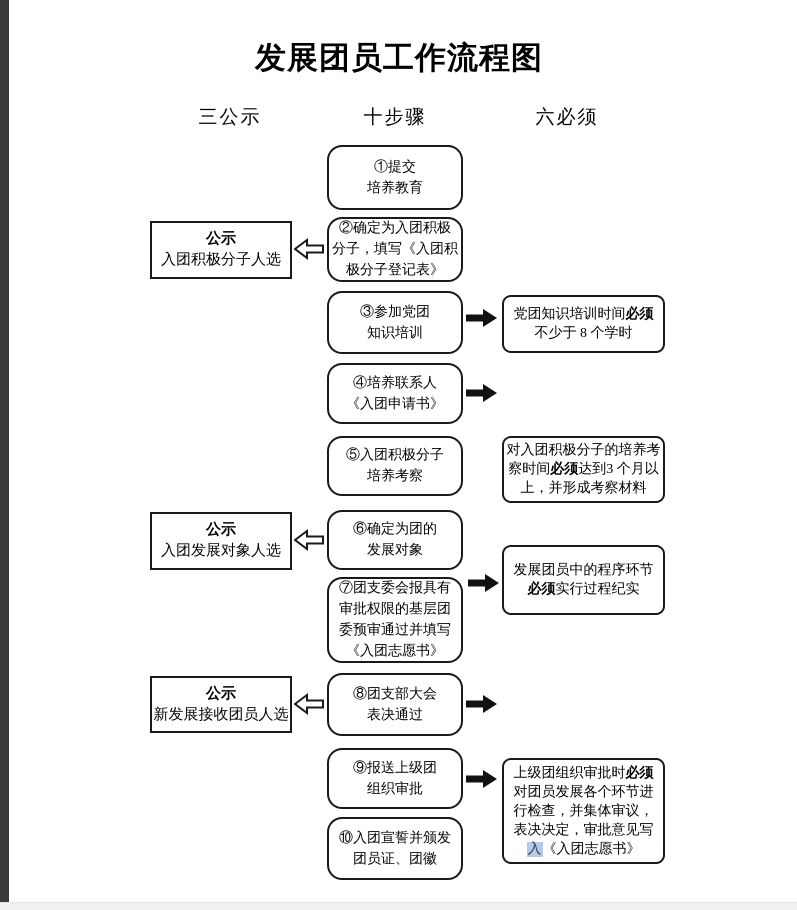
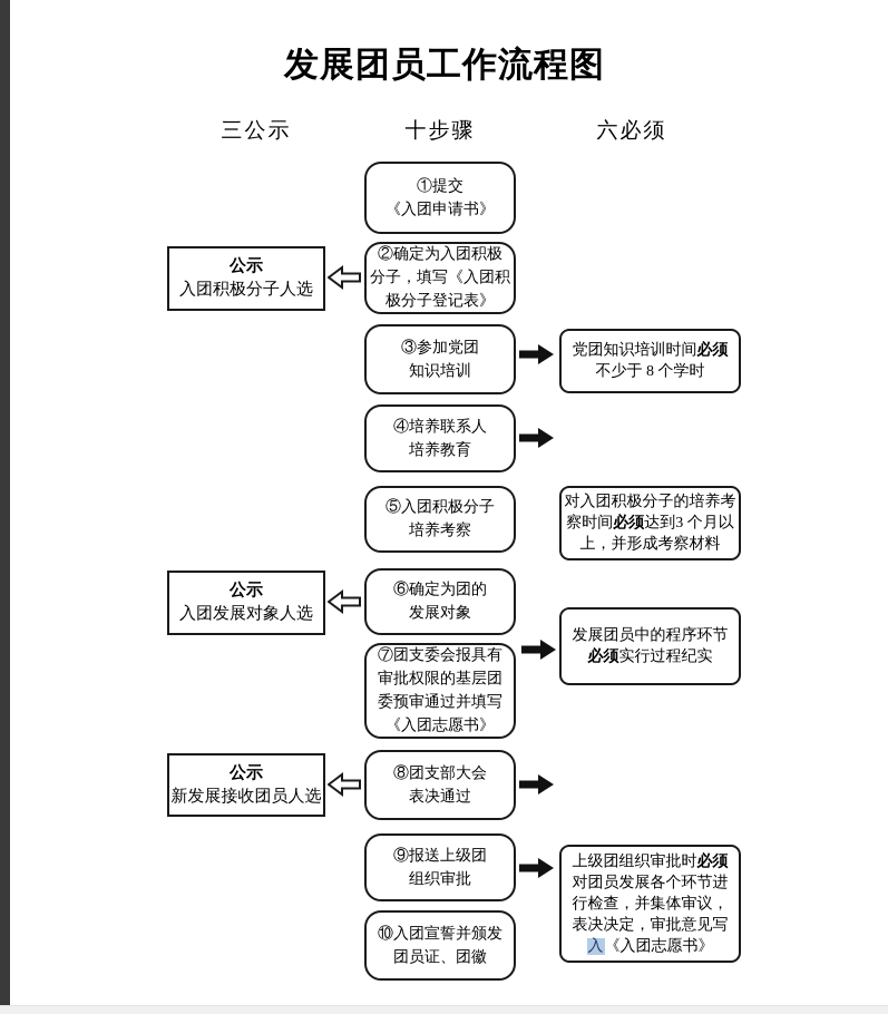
  发展团员工作流程图
  三公示
  十步骤
  六必须
  ①提交
- 培养教育
+ 《入团申请书》
  ②确定为入团积极
  分子，填写《入团积
  极分子登记表》
  ③参加党团
  知识培训
  ④培养联系人
- 《入团申请书》
+ 培养教育
  ⑤入团积极分子
  培养考察
  ⑥确定为团的
  发展对象
  ⑦团支委会报具有
  审批权限的基层团
  委预审通过并填写
  《入团志愿书》
  ⑧团支部大会
  表决通过
  ⑨报送上级团
  组织审批
  ⑩入团宣誓并颁发
  团员证、团徽
  公示
  入团积极分子人选
  公示
  入团发展对象人选
  公示
  新发展接收团员人选
  党团知识培训时间必须
  不少于 8 个学时
  对入团积极分子的培养考
  察时间必须达到3 个月以
  上，并形成考察材料
  发展团员中的程序环节
  必须实行过程纪实
  上级团组织审批时必须
  对团员发展各个环节进
  行检查，并集体审议，
  表决决定，审批意见写
  入《入团志愿书》
